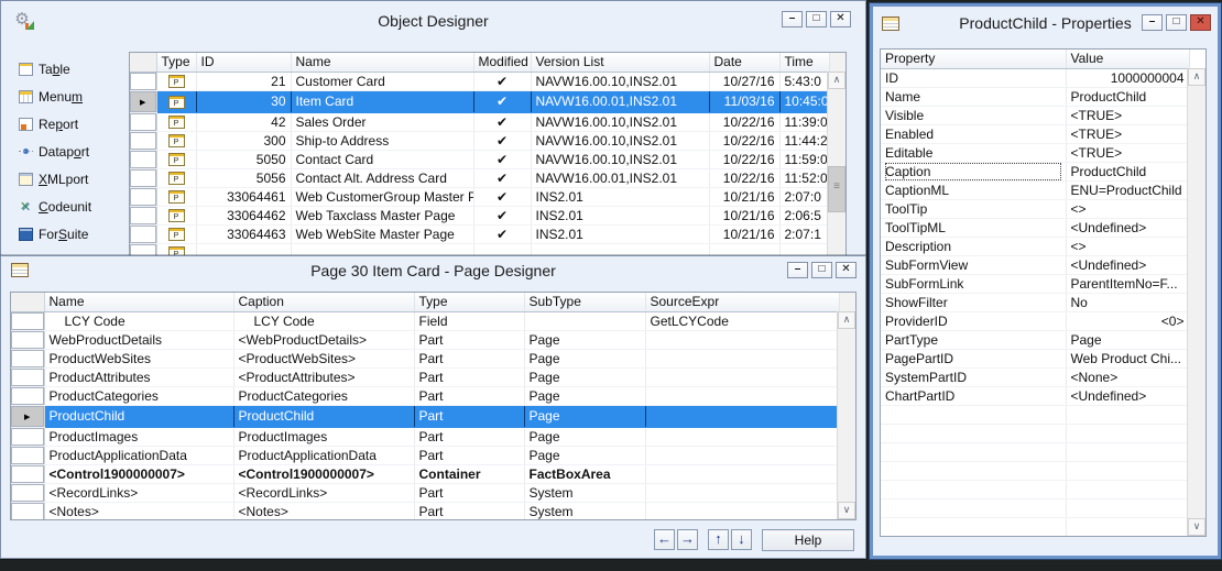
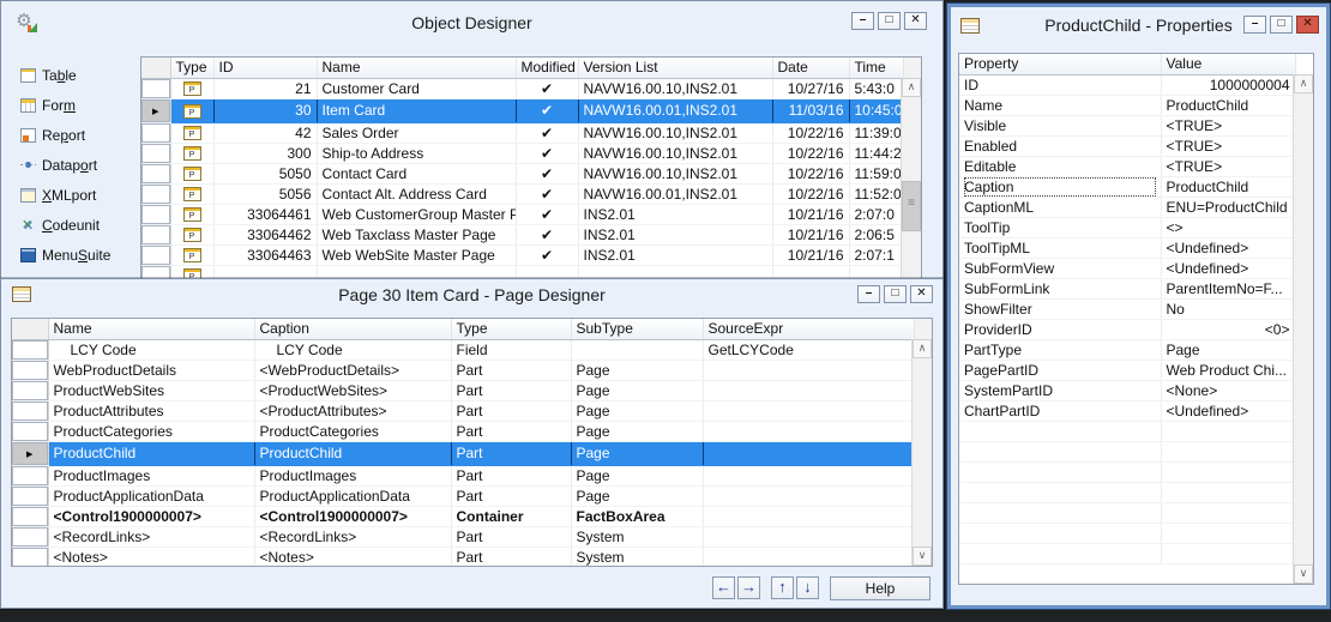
  ⚙
  Object Designer
  –
  □
  ✕
  Table
- Menum
+ Form
  Report
  Dataport
  XMLport
  Codeunit
- ForSuite
+ MenuSuite
  	Type	ID	Name	Modified	Version List	Date	Time
  		21	Customer Card	✔	NAVW16.00.10,INS2.01	10/27/16	5:43:0
  		30	Item Card	✔	NAVW16.00.01,INS2.01	11/03/16	10:45:0
  		42	Sales Order	✔	NAVW16.00.10,INS2.01	10/22/16	11:39:0
  		300	Ship-to Address	✔	NAVW16.00.10,INS2.01	10/22/16	11:44:2
  		5050	Contact Card	✔	NAVW16.00.10,INS2.01	10/22/16	11:59:0
  		5056	Contact Alt. Address Card	✔	NAVW16.00.01,INS2.01	10/22/16	11:52:0
  		33064461	Web CustomerGroup Master P	✔	INS2.01	10/21/16	2:07:0
  		33064462	Web Taxclass Master Page	✔	INS2.01	10/21/16	2:06:5
  		33064463	Web WebSite Master Page	✔	INS2.01	10/21/16	2:07:1
  ∧
  ≡
  Page 30 Item Card - Page Designer
  –
  □
  ✕
  	Name	Caption	Type	SubType	SourceExpr
  	LCY Code	LCY Code	Field		GetLCYCode
  	WebProductDetails	<WebProductDetails>	Part	Page
  	ProductWebSites	<ProductWebSites>	Part	Page
  	ProductAttributes	<ProductAttributes>	Part	Page
  	ProductCategories	ProductCategories	Part	Page
  	ProductChild	ProductChild	Part	Page
  	ProductImages	ProductImages	Part	Page
  	ProductApplicationData	ProductApplicationData	Part	Page
  	<Control1900000007>	<Control1900000007>	Container	FactBoxArea
  	<RecordLinks>	<RecordLinks>	Part	System
  	<Notes>	<Notes>	Part	System
  ∧
  ∨
  ←
  →
  ↑
  ↓
  Help
  ProductChild - Properties
  –
  □
  ✕
  Property	Value
  ID	1000000004
  Name	ProductChild
  Visible	<TRUE>
  Enabled	<TRUE>
  Editable	<TRUE>
  Caption	ProductChild
  CaptionML	ENU=ProductChild
  ToolTip	<>
  ToolTipML	<Undefined>
- Description	<>
  SubFormView	<Undefined>
  SubFormLink	ParentItemNo=F...
  ShowFilter	No
  ProviderID	<0>
  PartType	Page
  PagePartID	Web Product Chi...
  SystemPartID	<None>
  ChartPartID	<Undefined>
  ∧
  ∨
